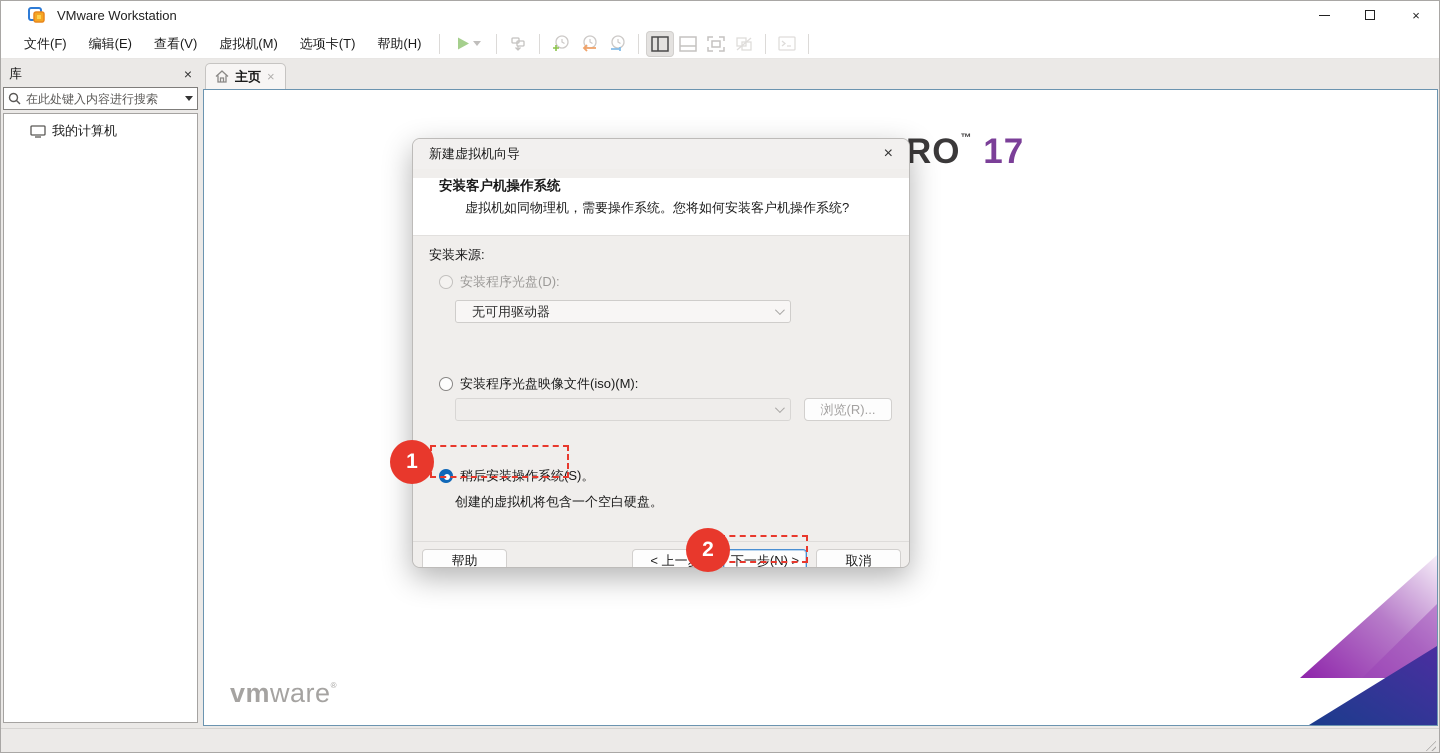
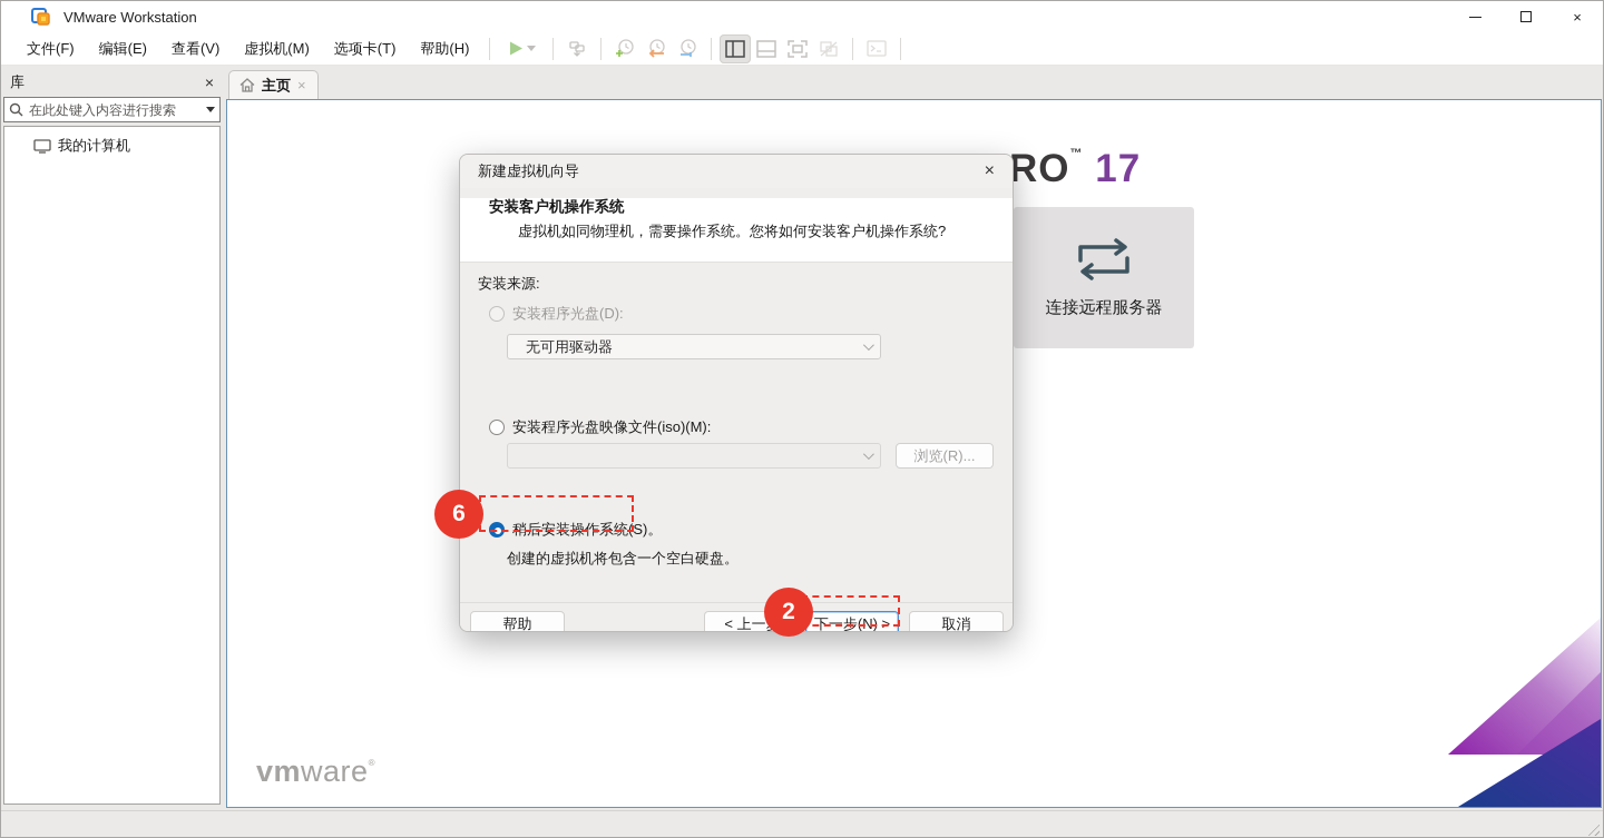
  VMware Workstation
  ×
  文件(F)
  编辑(E)
  查看(V)
  虚拟机(M)
  选项卡(T)
  帮助(H)
  库
  ×
  在此处键入内容进行搜索
  我的计算机
  主页
  ×
  RO™ 17
+ 连接远程服务器
  vmware®
  新建虚拟机向导
  ×
  安装客户机操作系统
  虚拟机如同物理机，需要操作系统。您将如何安装客户机操作系统?
  安装来源:
  安装程序光盘(D):
  无可用驱动器
  安装程序光盘映像文件(iso)(M):
  浏览(R)...
  稍后安装操作系统(S)。
  创建的虚拟机将包含一个空白硬盘。
  帮助
  < 上一
  下一步(N) >
  取消
- 1
+ 6
  2
